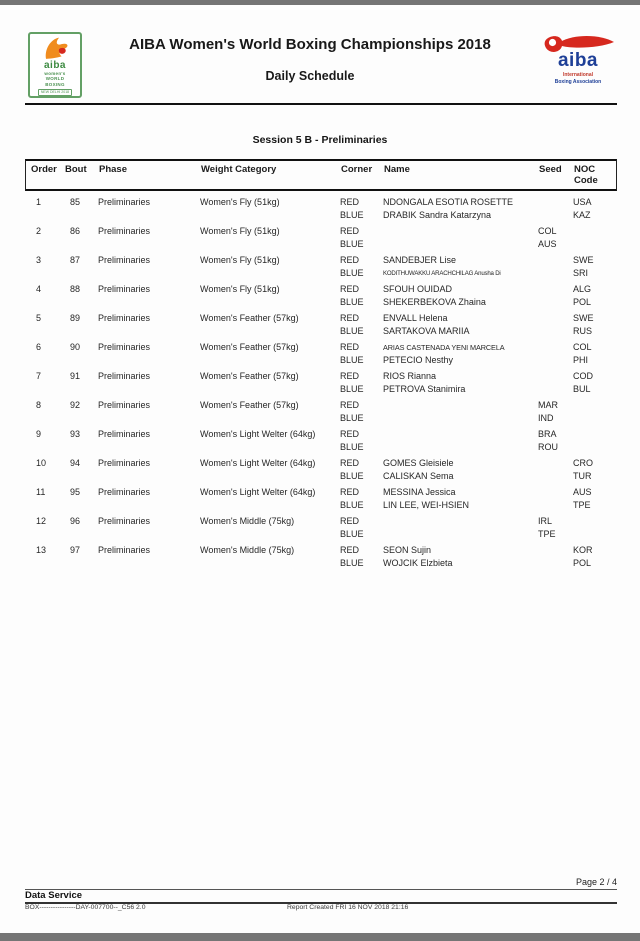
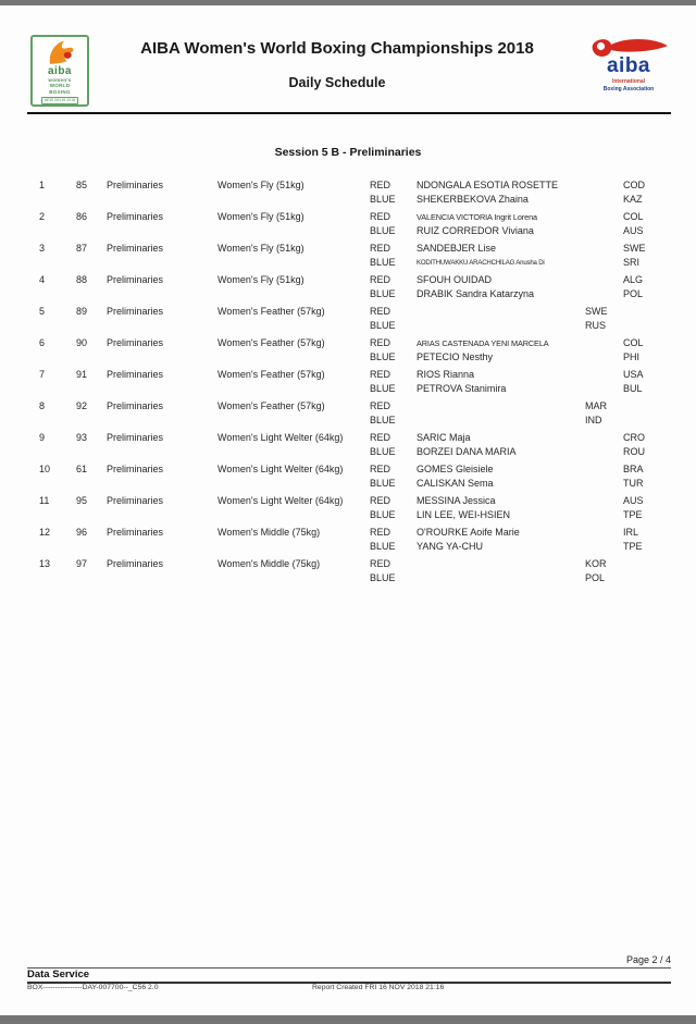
  aiba
  AIBA Women's World Boxing Championships 2018
  Daily Schedule
  aiba
  Session 5 B - Preliminaries
- Order
- Bout
- Phase
- Weight Category
- Corner
- Name
- Seed
- NOC
- Code
  1
  85
  Preliminaries
  Women's Fly (51kg)
  RED
  BLUE
  NDONGALA ESOTIA ROSETTE
- DRABIK Sandra Katarzyna
+ SHEKERBEKOVA Zhaina
- USA
+ COD
  KAZ
  2
  86
  Preliminaries
  Women's Fly (51kg)
  RED
  BLUE
+ VALENCIA VICTORIA Ingrit Lorena
+ RUIZ CORREDOR Viviana
  COL
  AUS
  3
  87
  Preliminaries
  Women's Fly (51kg)
  RED
  BLUE
  SANDEBJER Lise
  SWE
  SRI
  4
  88
  Preliminaries
  Women's Fly (51kg)
  RED
  BLUE
  SFOUH OUIDAD
- SHEKERBEKOVA Zhaina
+ DRABIK Sandra Katarzyna
  ALG
  POL
  5
  89
  Preliminaries
  Women's Feather (57kg)
  RED
  BLUE
- ENVALL Helena
- SARTAKOVA MARIIA
  SWE
  RUS
  6
  90
  Preliminaries
  Women's Feather (57kg)
  RED
  BLUE
  ARIAS CASTENADA YENI MARCELA
  PETECIO Nesthy
  COL
  PHI
  7
  91
  Preliminaries
  Women's Feather (57kg)
  RED
  BLUE
  RIOS Rianna
  PETROVA Stanimira
- COD
+ USA
  BUL
  8
  92
  Preliminaries
  Women's Feather (57kg)
  RED
  BLUE
  MAR
  IND
  9
  93
  Preliminaries
  Women's Light Welter (64kg)
  RED
  BLUE
+ SARIC Maja
+ BORZEI DANA MARIA
- BRA
+ CRO
  ROU
  10
- 94
+ 61
  Preliminaries
  Women's Light Welter (64kg)
  RED
  BLUE
  GOMES Gleisiele
  CALISKAN Sema
- CRO
+ BRA
  TUR
  11
  95
  Preliminaries
  Women's Light Welter (64kg)
  RED
  BLUE
  MESSINA Jessica
  LIN LEE, WEI-HSIEN
  AUS
  TPE
  12
  96
  Preliminaries
  Women's Middle (75kg)
  RED
  BLUE
+ O'ROURKE Aoife Marie
+ YANG YA-CHU
  IRL
  TPE
  13
  97
  Preliminaries
  Women's Middle (75kg)
  RED
  BLUE
- SEON Sujin
- WOJCIK Elzbieta
  KOR
  POL
  Page 2 / 4
  Data Service
